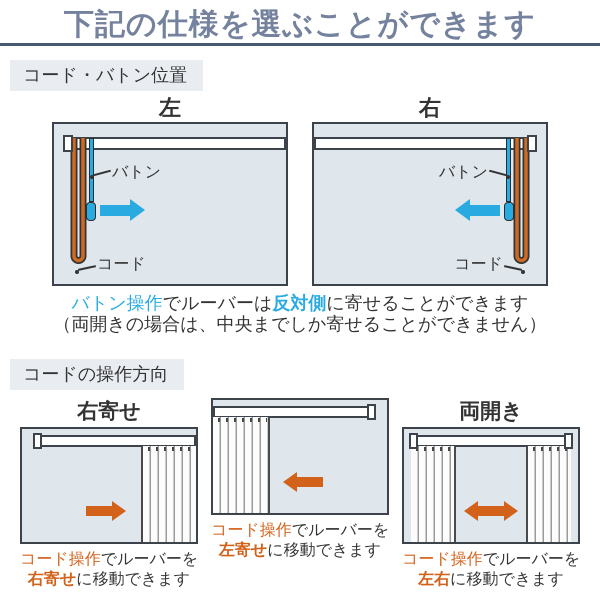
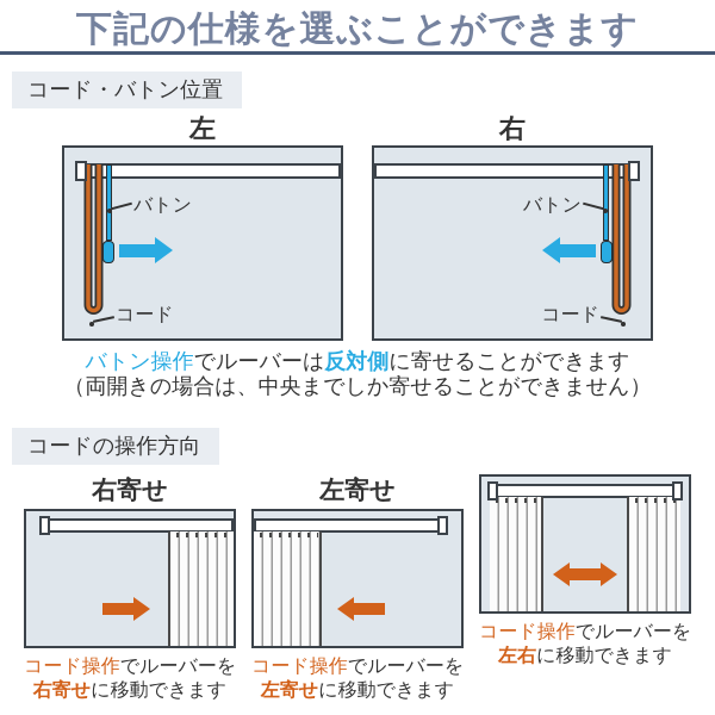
  下記の仕様を選ぶことができます
  コード・バトン位置
  左
  バトン
  コード
  右
  バトン
  コード
  バトン操作でルーバーは反対側に寄せることができます
  （両開きの場合は、中央までしか寄せることができません）
  コードの操作方向
  右寄せ
  コード操作でルーバーを
  右寄せに移動できます
+ 左寄せ
  コード操作でルーバーを
  左寄せに移動できます
- 両開き
  コード操作でルーバーを
  左右に移動できます
